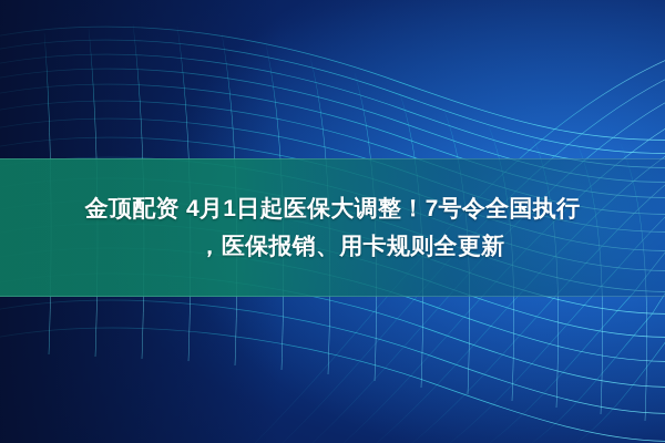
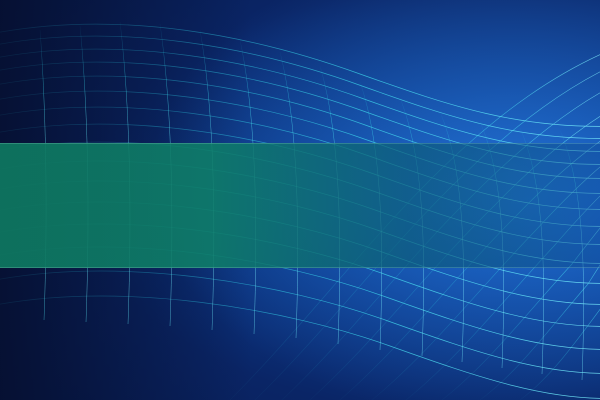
- 金顶配资 4月1日起医保大调整！7号令全国执行
- ，医保报销、用卡规则全更新
